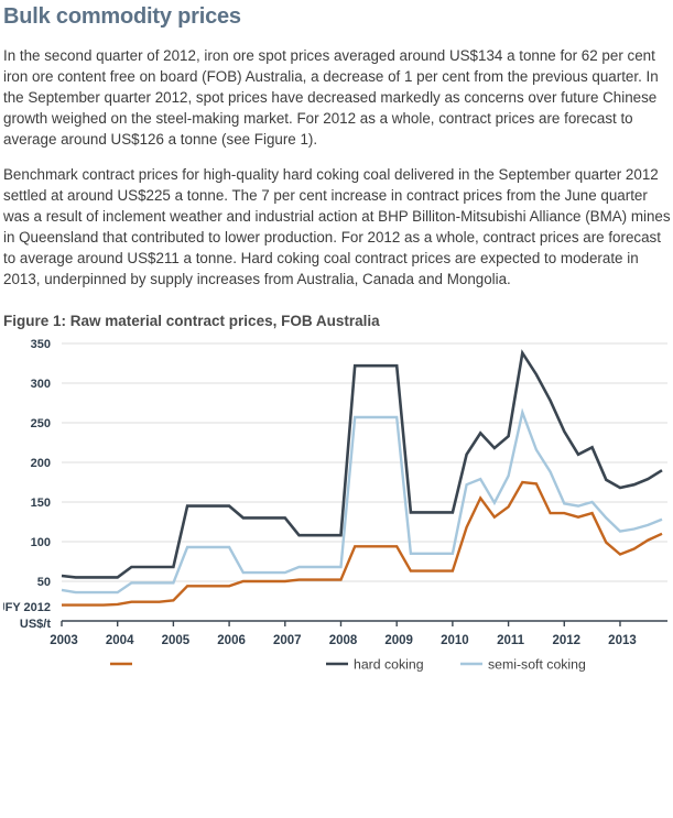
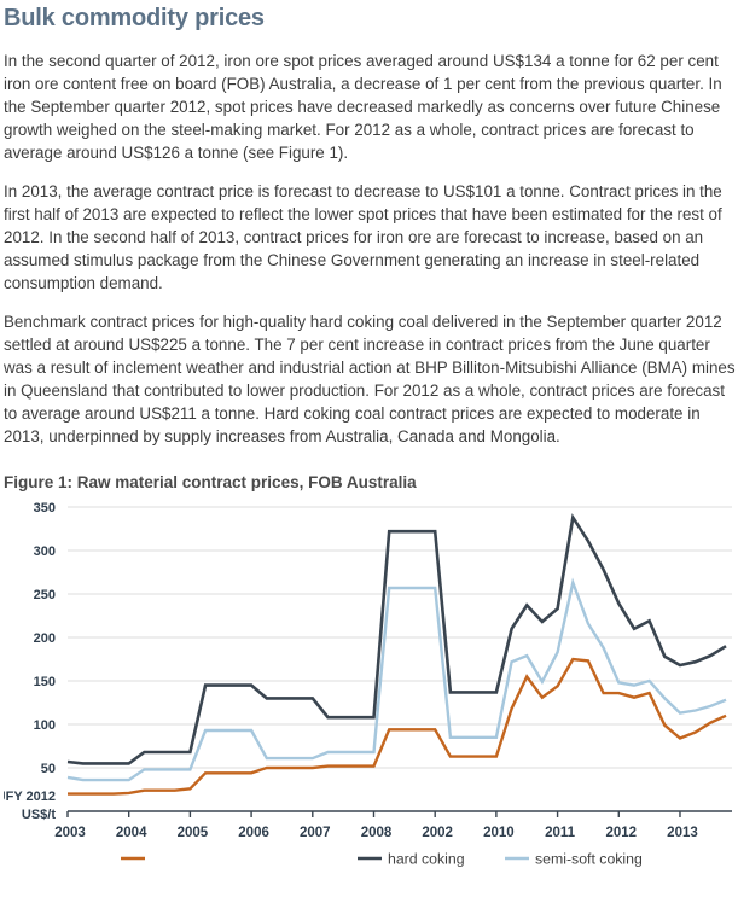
  Bulk commodity prices
  In the second quarter of 2012, iron ore spot prices averaged around US$134 a tonne for 62 per cent iron ore content free on board (FOB) Australia, a decrease of 1 per cent from the previous quarter. In the September quarter 2012, spot prices have decreased markedly as concerns over future Chinese growth weighed on the steel-making market. For 2012 as a whole, contract prices are forecast to average around US$126 a tonne (see Figure 1).
+ In 2013, the average contract price is forecast to decrease to US$101 a tonne. Contract prices in the first half of 2013 are expected to reflect the lower spot prices that have been estimated for the rest of 2012. In the second half of 2013, contract prices for iron ore are forecast to increase, based on an assumed stimulus package from the Chinese Government generating an increase in steel-related consumption demand.
  Benchmark contract prices for high-quality hard coking coal delivered in the September quarter 2012 settled at around US$225 a tonne. The 7 per cent increase in contract prices from the June quarter was a result of inclement weather and industrial action at BHP Billiton-Mitsubishi Alliance (BMA) mines in Queensland that contributed to lower production. For 2012 as a whole, contract prices are forecast to average around US$211 a tonne. Hard coking coal contract prices are expected to moderate in 2013, underpinned by supply increases from Australia, Canada and Mongolia.
  Figure 1: Raw material contract prices, FOB Australia
  50
  100
  150
  200
  250
  300
  350
  FY 2012
  US$/t
  2003
  2004
  2005
  2006
  2007
  2008
- 2009
+ 2002
  2010
  2011
  2012
  2013
  hard coking
  semi-soft coking
